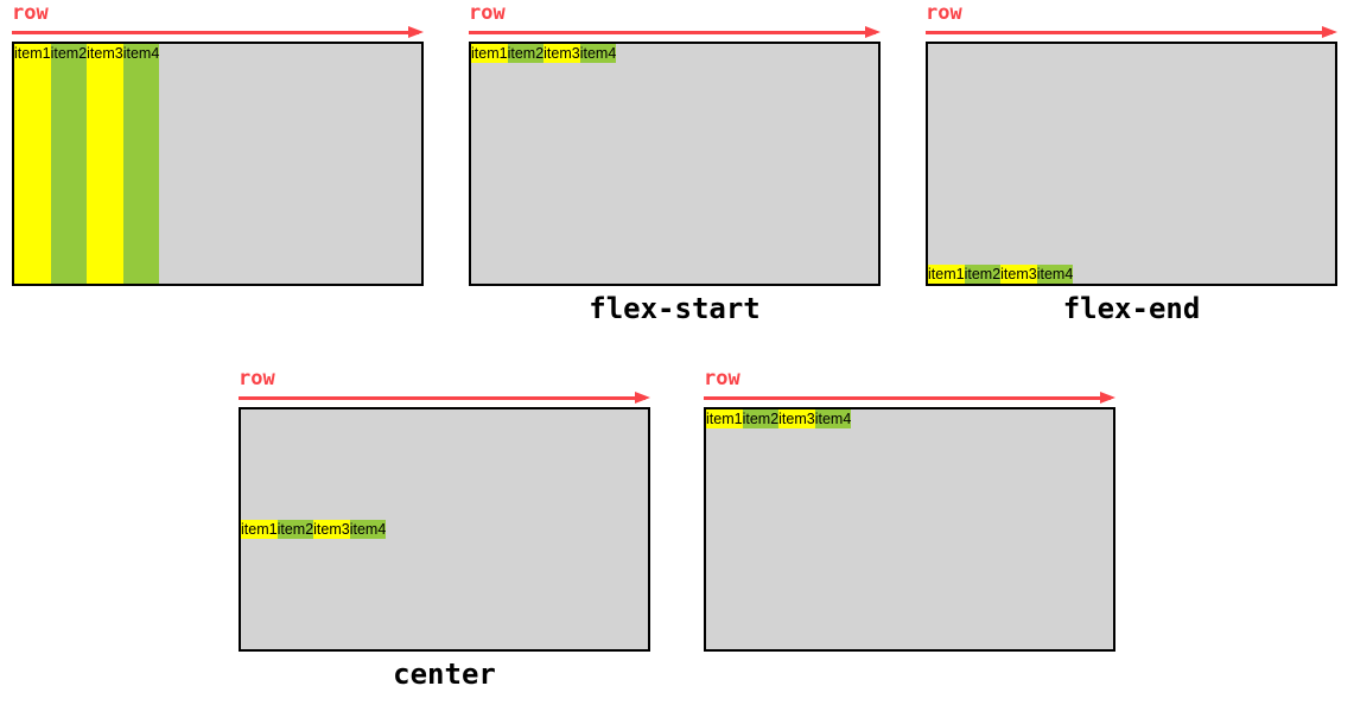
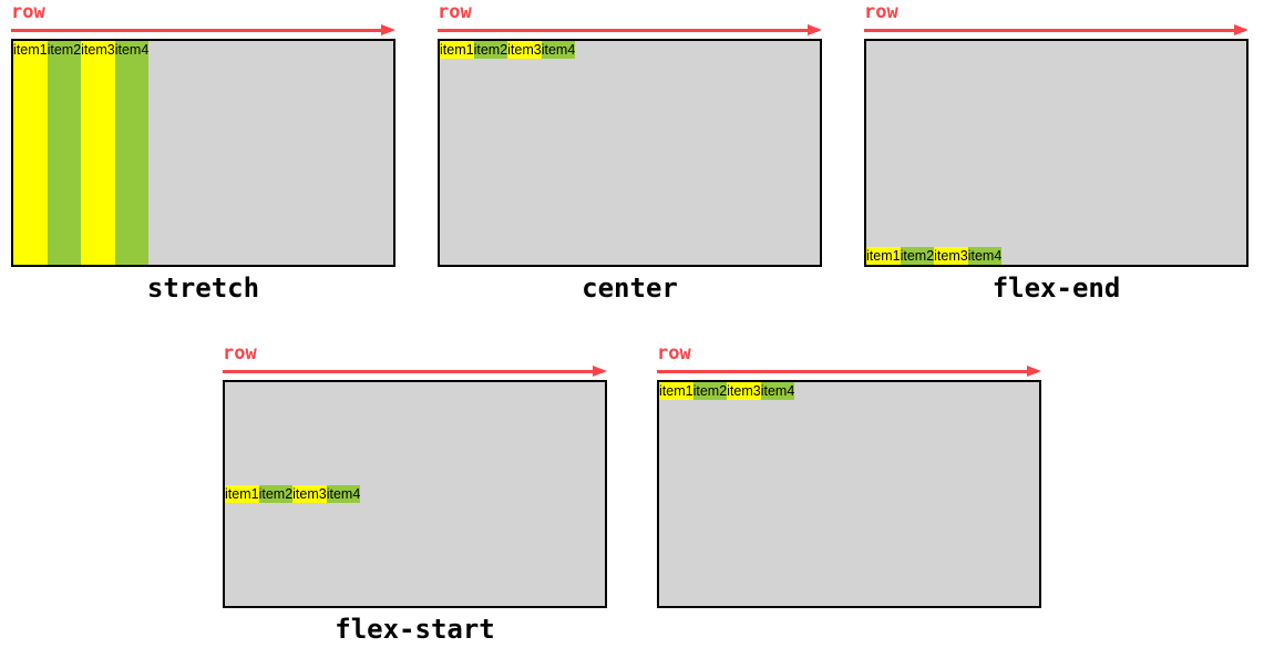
  row
  item1
  item2
  item3
  item4
+ stretch
  row
  item1
  item2
  item3
  item4
- flex-start
+ center
  row
  item1
  item2
  item3
  item4
  flex-end
  row
  item1
  item2
  item3
  item4
- center
+ flex-start
  row
  item1
  item2
  item3
  item4
